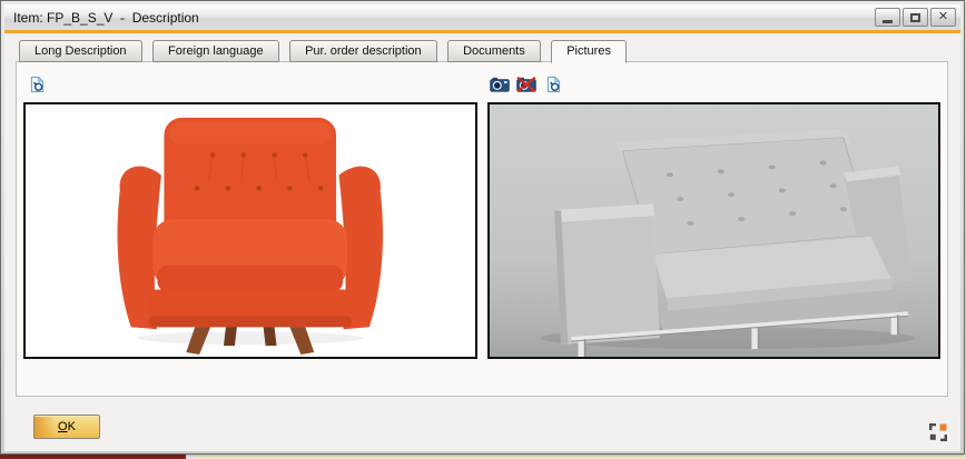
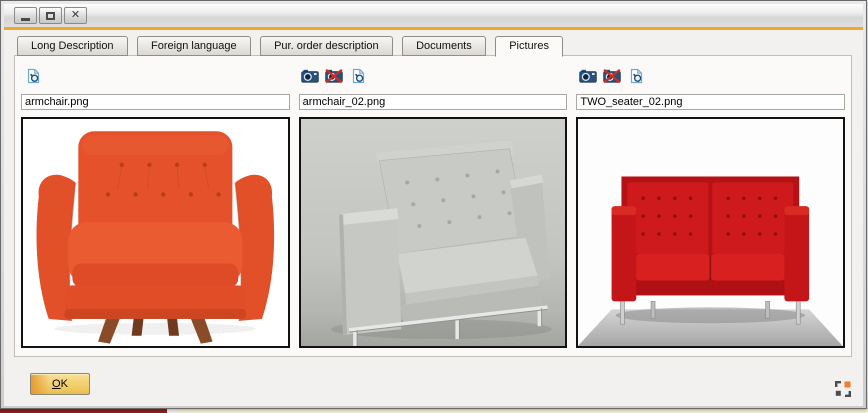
- Item: FP_B_S_V - Description
  ✕
  Long Description Foreign language Pur. order description Documents Pictures
+ armchair.png
+ armchair_02.png
+ TWO_seater_02.png
  OK
